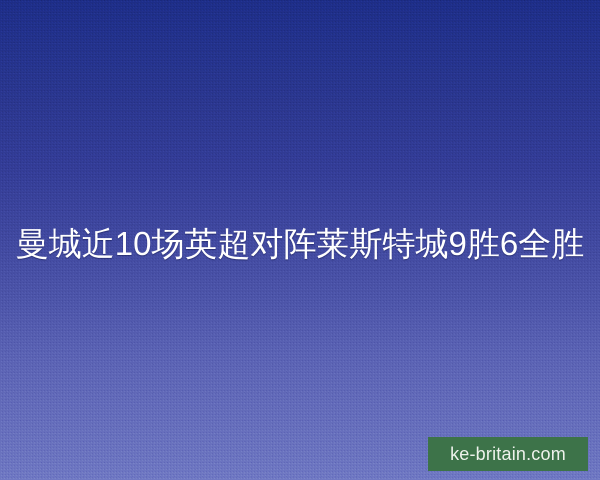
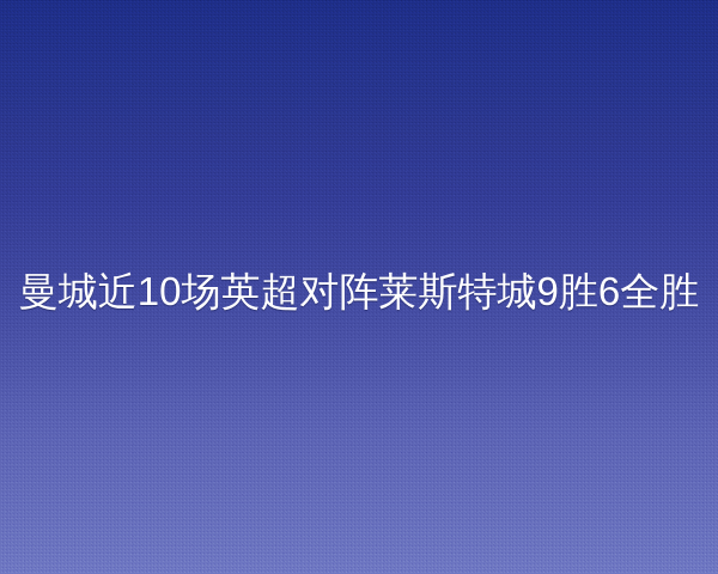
  曼城近10场英超对阵莱斯特城9胜6全胜
- ke-britain.com
